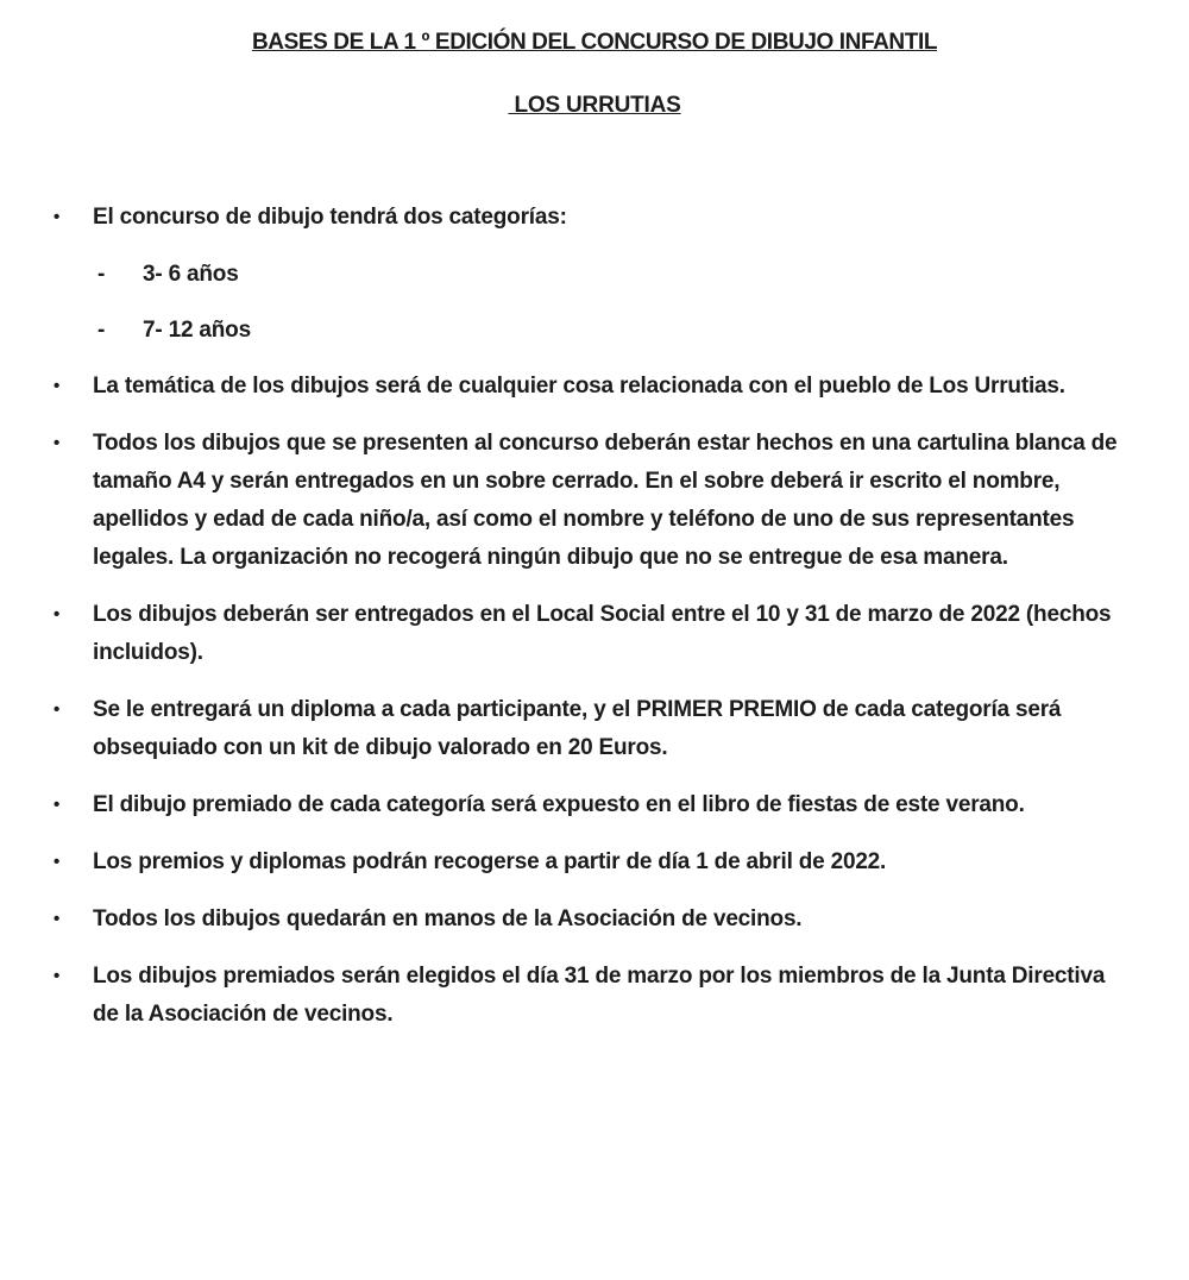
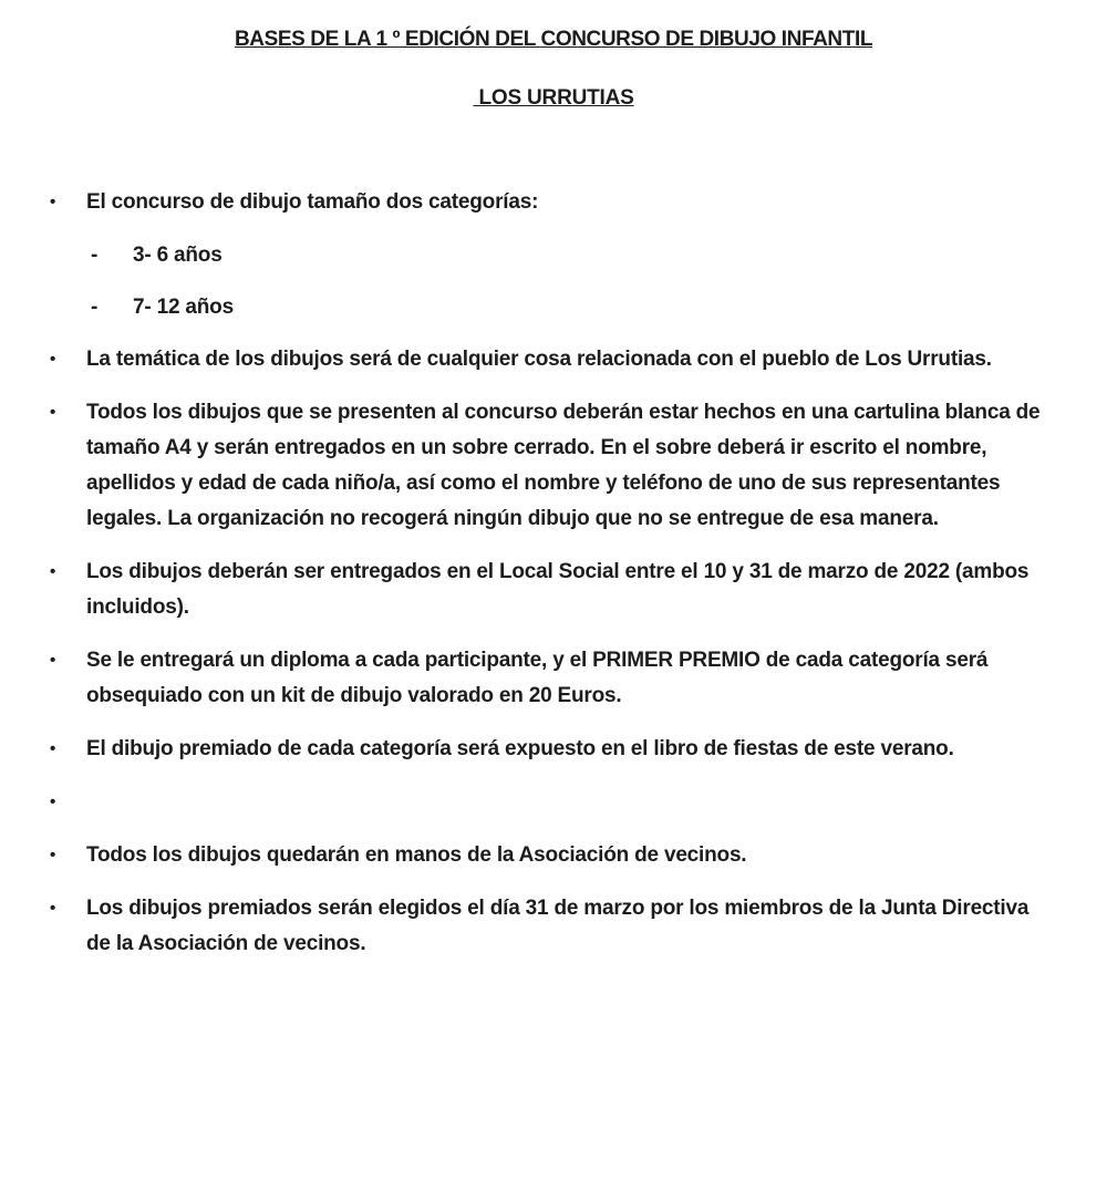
  BASES DE LA 1 º EDICIÓN DEL CONCURSO DE DIBUJO INFANTIL
  LOS URRUTIAS
  •
- El concurso de dibujo tendrá dos categorías:
+ El concurso de dibujo tamaño dos categorías:
  -
  3- 6 años
  -
  7- 12 años
  •
  La temática de los dibujos será de cualquier cosa relacionada con el pueblo de Los Urrutias.
  •
  Todos los dibujos que se presenten al concurso deberán estar hechos en una cartulina blanca de tamaño A4 y serán entregados en un sobre cerrado. En el sobre deberá ir escrito el nombre, apellidos y edad de cada niño/a, así como el nombre y teléfono de uno de sus representantes legales. La organización no recogerá ningún dibujo que no se entregue de esa manera.
  •
- Los dibujos deberán ser entregados en el Local Social entre el 10 y 31 de marzo de 2022 (hechos incluidos).
+ Los dibujos deberán ser entregados en el Local Social entre el 10 y 31 de marzo de 2022 (ambos incluidos).
  •
  Se le entregará un diploma a cada participante, y el PRIMER PREMIO de cada categoría será obsequiado con un kit de dibujo valorado en 20 Euros.
  •
  El dibujo premiado de cada categoría será expuesto en el libro de fiestas de este verano.
  •
- Los premios y diplomas podrán recogerse a partir de día 1 de abril de 2022.
  •
  Todos los dibujos quedarán en manos de la Asociación de vecinos.
  •
  Los dibujos premiados serán elegidos el día 31 de marzo por los miembros de la Junta Directiva de la Asociación de vecinos.
